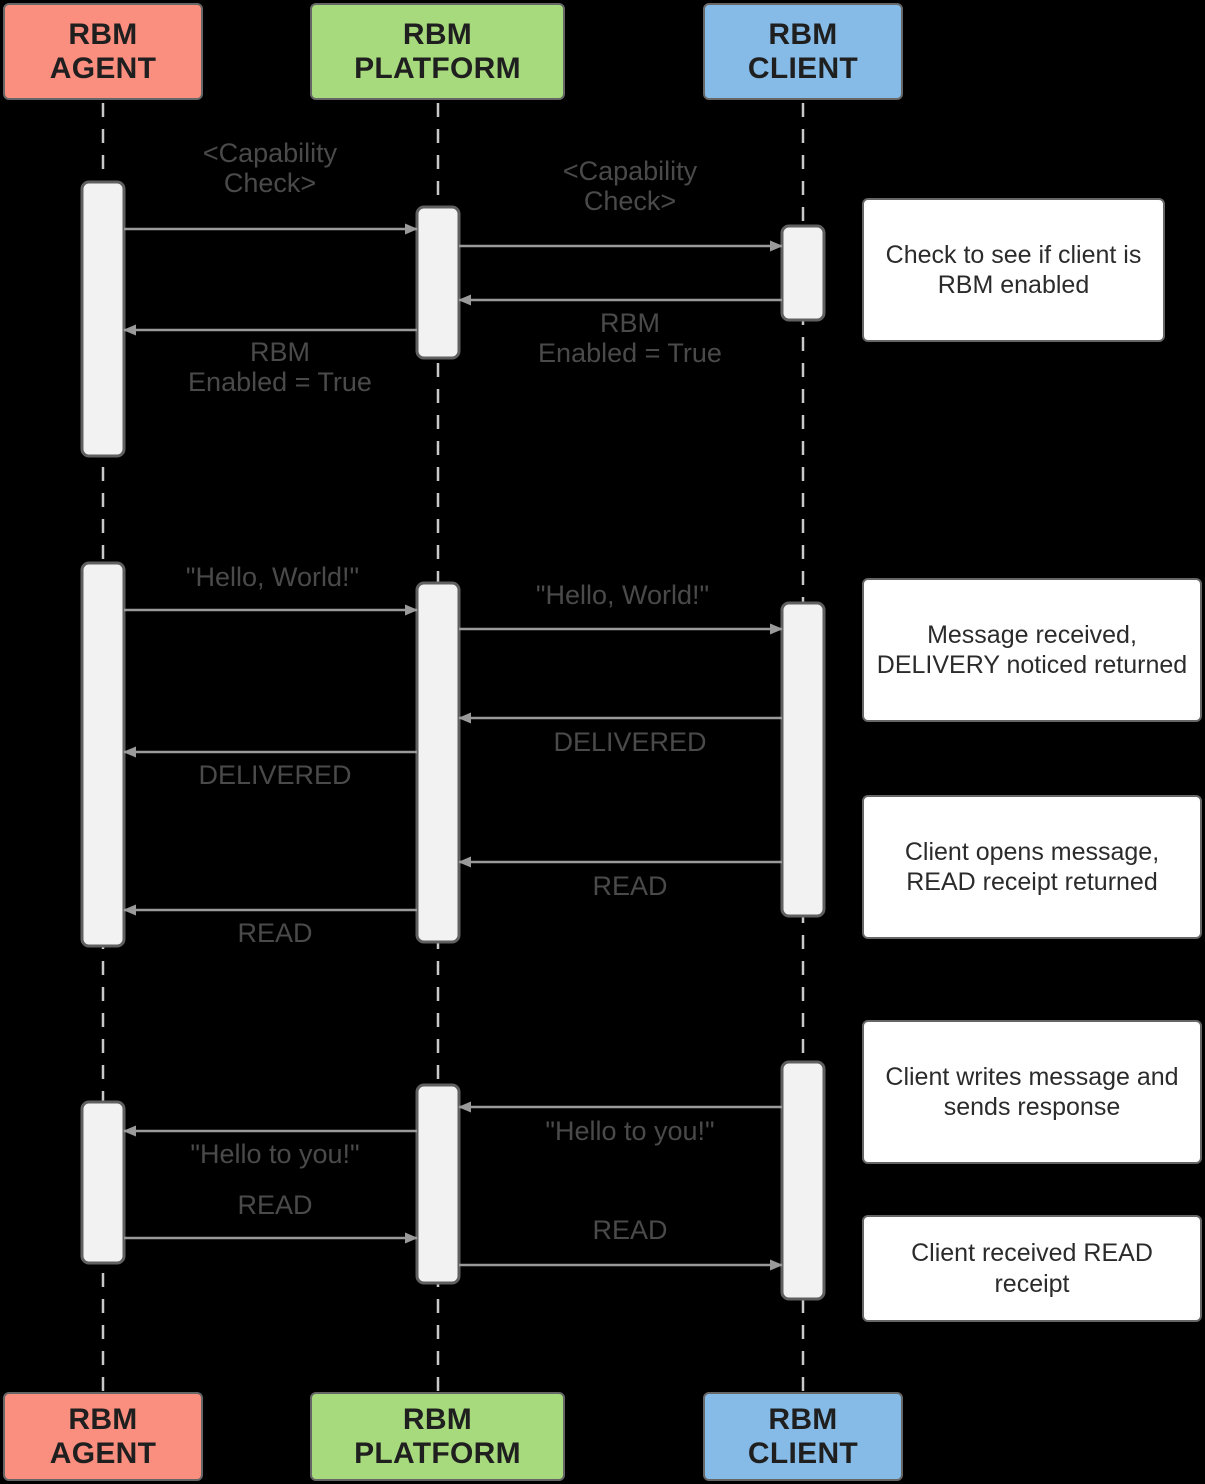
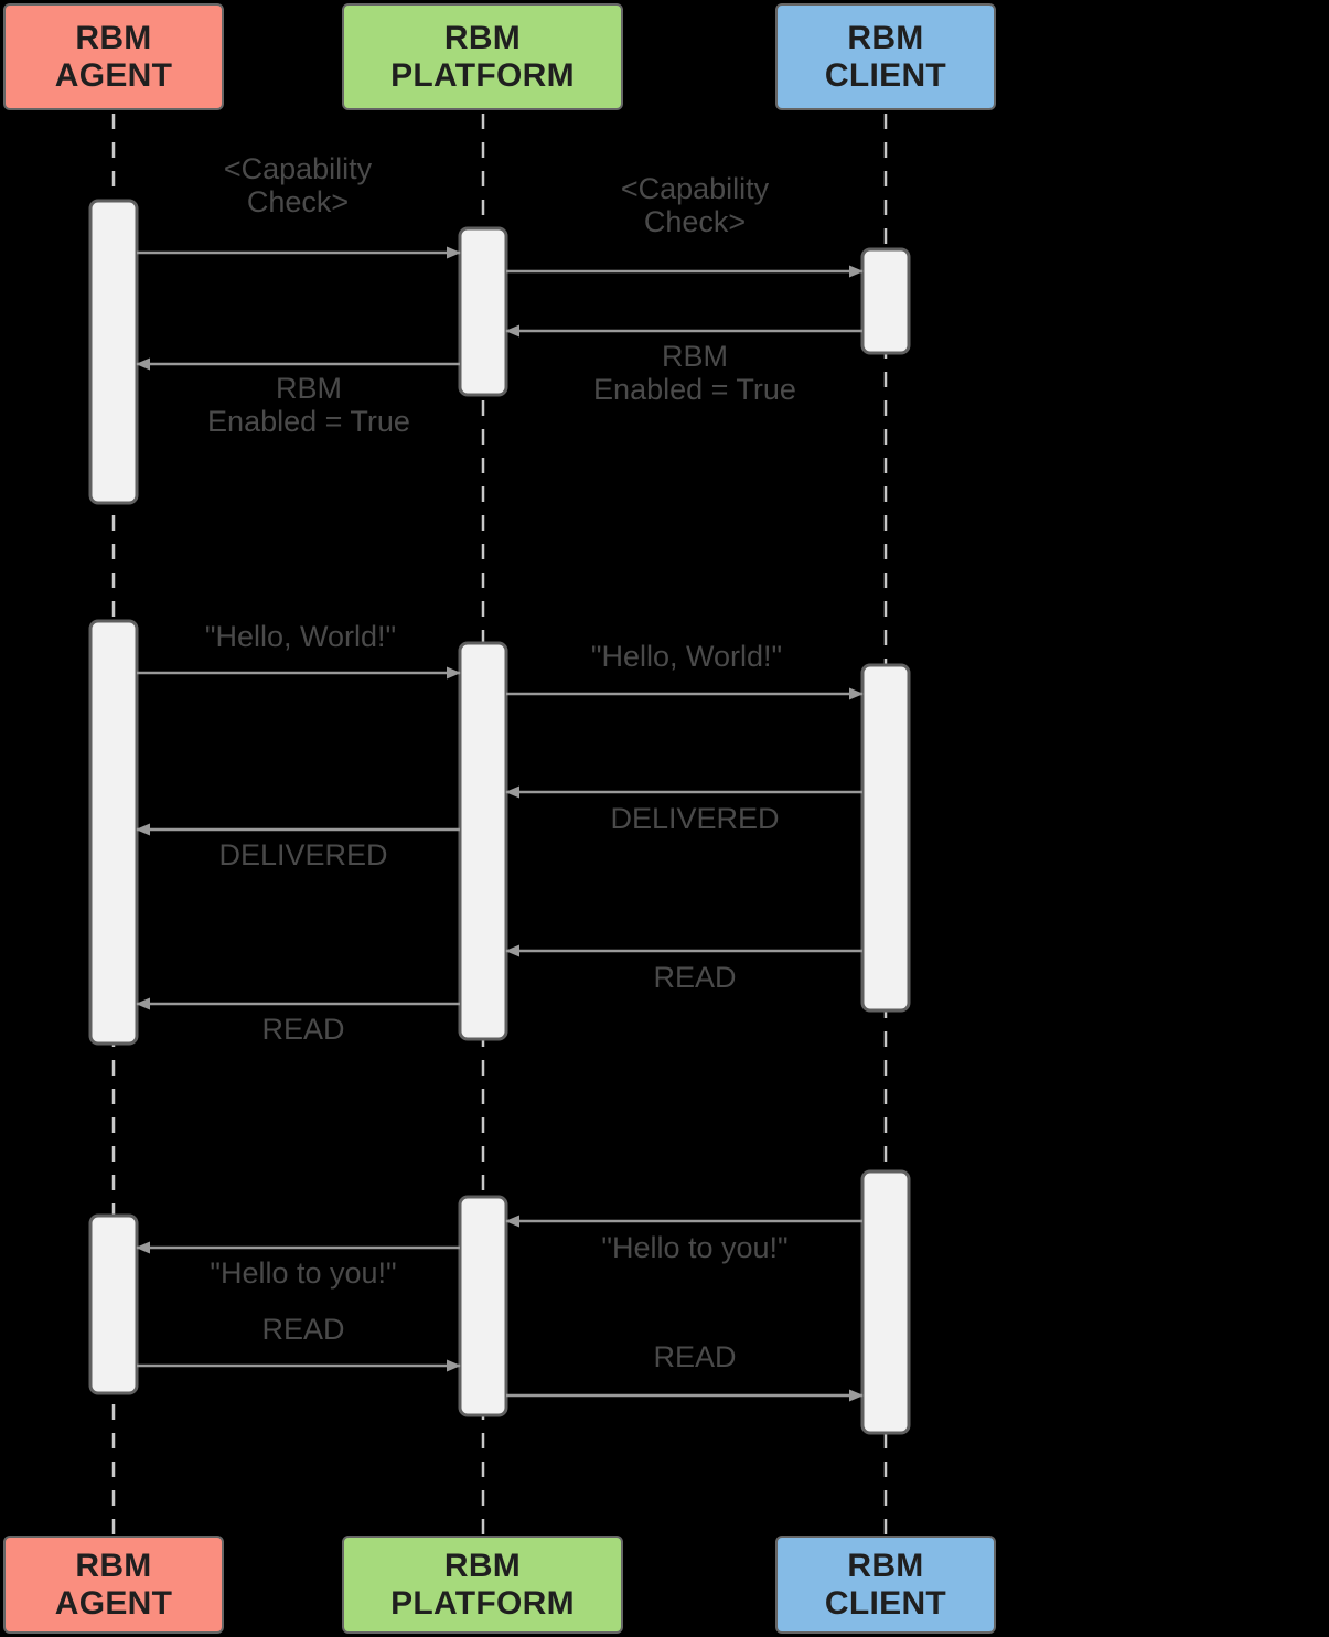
  RBM
  AGENT
  RBM
  PLATFORM
  RBM
  CLIENT
  RBM
  AGENT
  RBM
  PLATFORM
  RBM
  CLIENT
  <Capability
  Check>
  <Capability
  Check>
  RBM
  Enabled = True
  RBM
  Enabled = True
  "Hello, World!"
  "Hello, World!"
  DELIVERED
  DELIVERED
  READ
  READ
  "Hello to you!"
  "Hello to you!"
  READ
  READ
- Check to see if client is RBM enabled
- Message received, DELIVERY noticed returned
- Client opens message, READ receipt returned
- Client writes message and sends response
- Client received READ receipt
